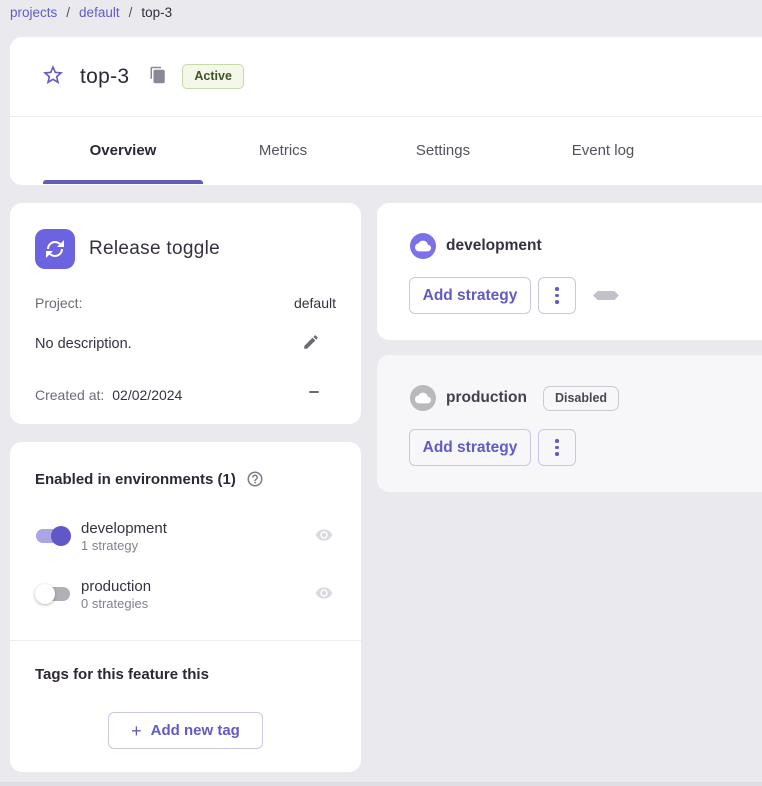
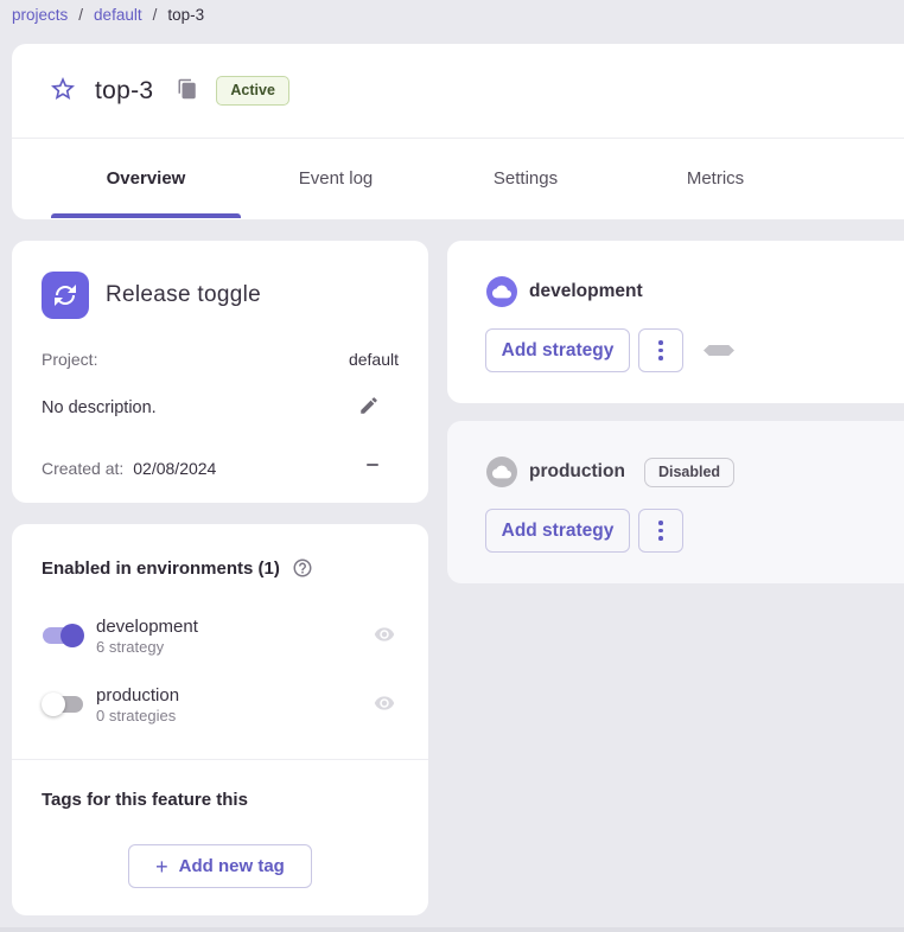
  projects
  /
  default
  /
  top-3
  top-3
  Active
  Overview
- Metrics
+ Event log
  Settings
- Event log
+ Metrics
  Release toggle
  Project:
  default
  No description.
  Created at:
- 02/02/2024
+ 02/08/2024
  Enabled in environments (1)
  development
- 1 strategy
+ 6 strategy
  production
  0 strategies
  Tags for this feature this
  +
  Add new tag
  development
  Add strategy
  production
  Disabled
  Add strategy
